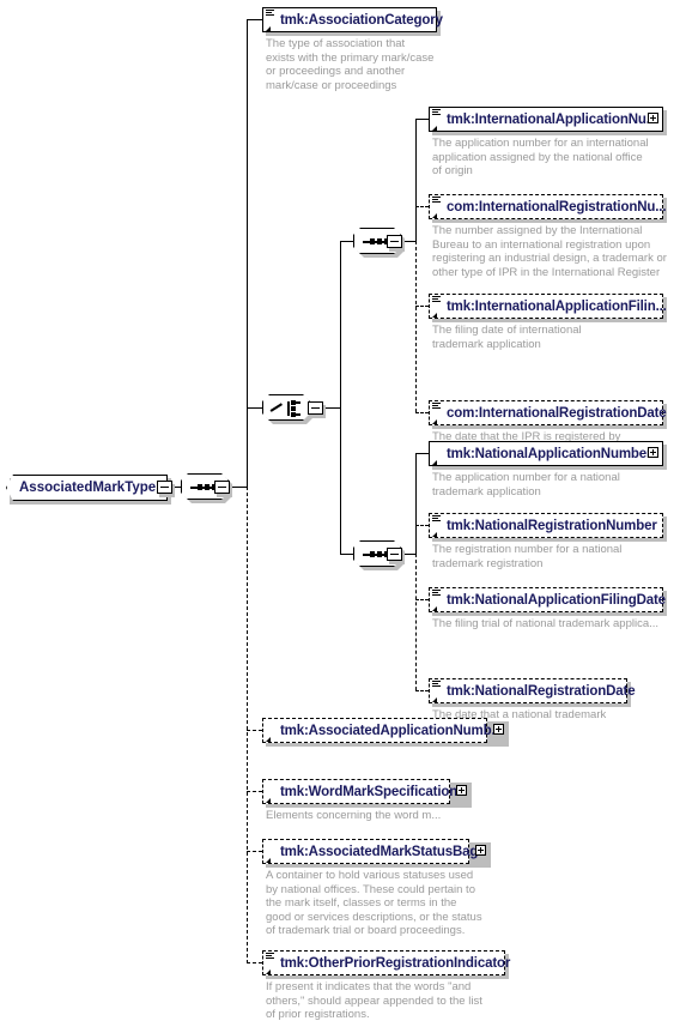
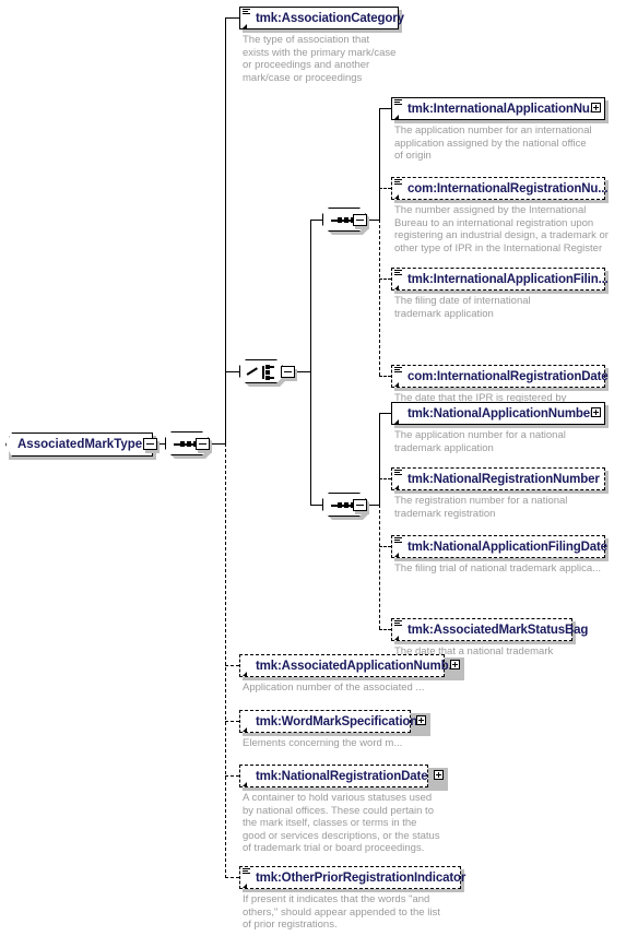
  AssociatedMarkType
  tmk:AssociationCategory
  The type of association that
  exists with the primary mark/case
  or proceedings and another
  mark/case or proceedings
  tmk:InternationalApplicationNu
  The application number for an international
  application assigned by the national office
  of origin
  com:InternationalRegistrationNu...
  The number assigned by the International
  Bureau to an international registration upon
  registering an industrial design, a trademark or
  other type of IPR in the International Register
  tmk:InternationalApplicationFilin...
  The filing date of international
  trademark application
  com:InternationalRegistrationDate
  The date that the IPR is registered by
  tmk:NationalApplicationNumbe
  The application number for a national
  trademark application
  tmk:NationalRegistrationNumber
  The registration number for a national
  trademark registration
  tmk:NationalApplicationFilingDate
  The filing trial of national trademark applica...
- tmk:NationalRegistrationDate
+ tmk:AssociatedMarkStatusBag
  The date that a national trademark
  tmk:AssociatedApplicationNumb
+ Application number of the associated ...
  tmk:WordMarkSpecification
  Elements concerning the word m...
- tmk:AssociatedMarkStatusBag
+ tmk:NationalRegistrationDate
  A container to hold various statuses used
  by national offices. These could pertain to
  the mark itself, classes or terms in the
  good or services descriptions, or the status
  of trademark trial or board proceedings.
  tmk:OtherPriorRegistrationIndicator
  If present it indicates that the words "and
  others," should appear appended to the list
  of prior registrations.
